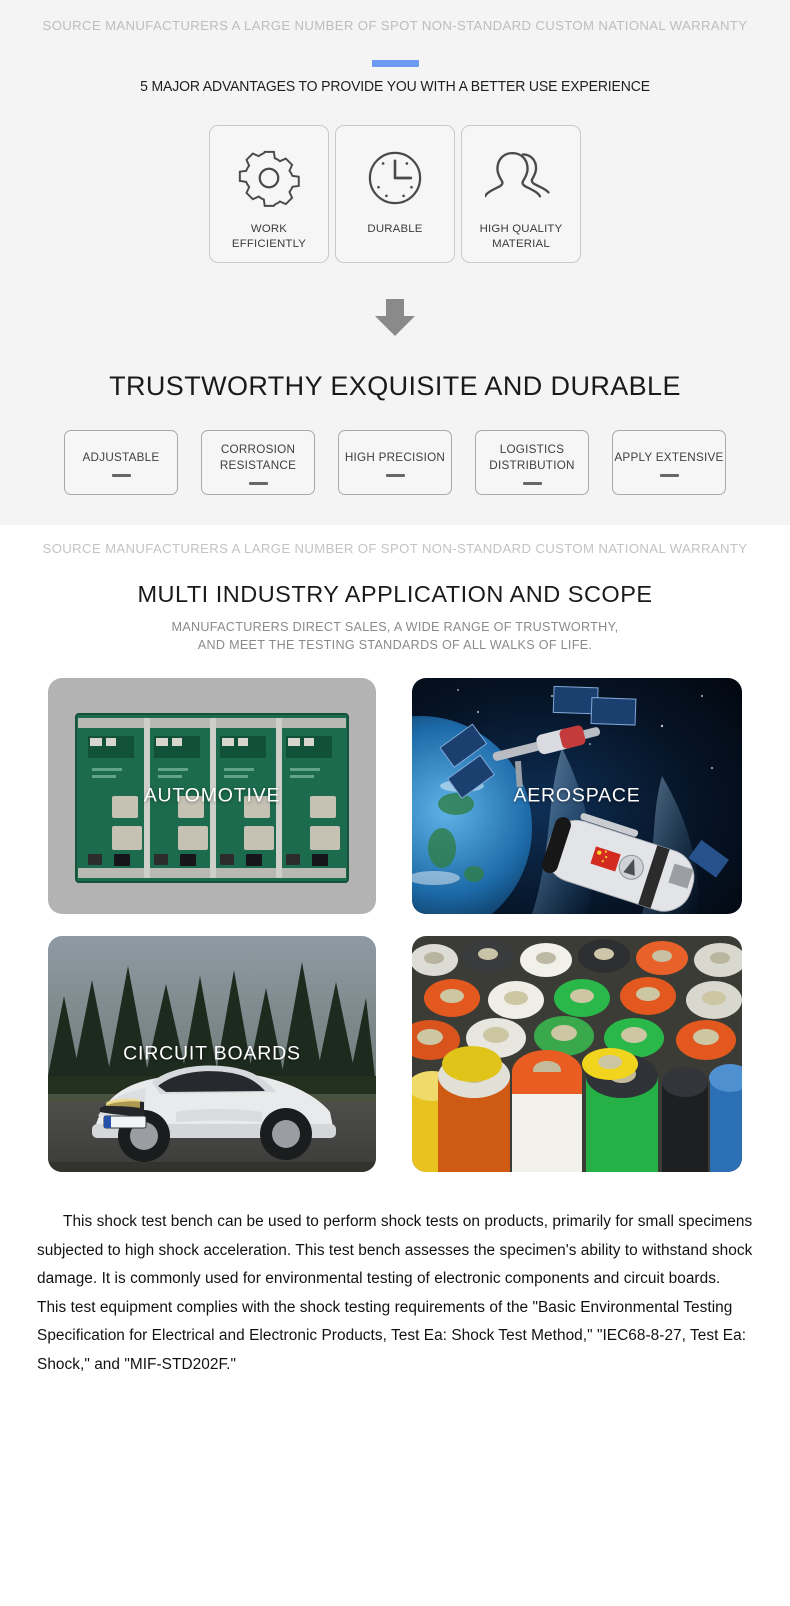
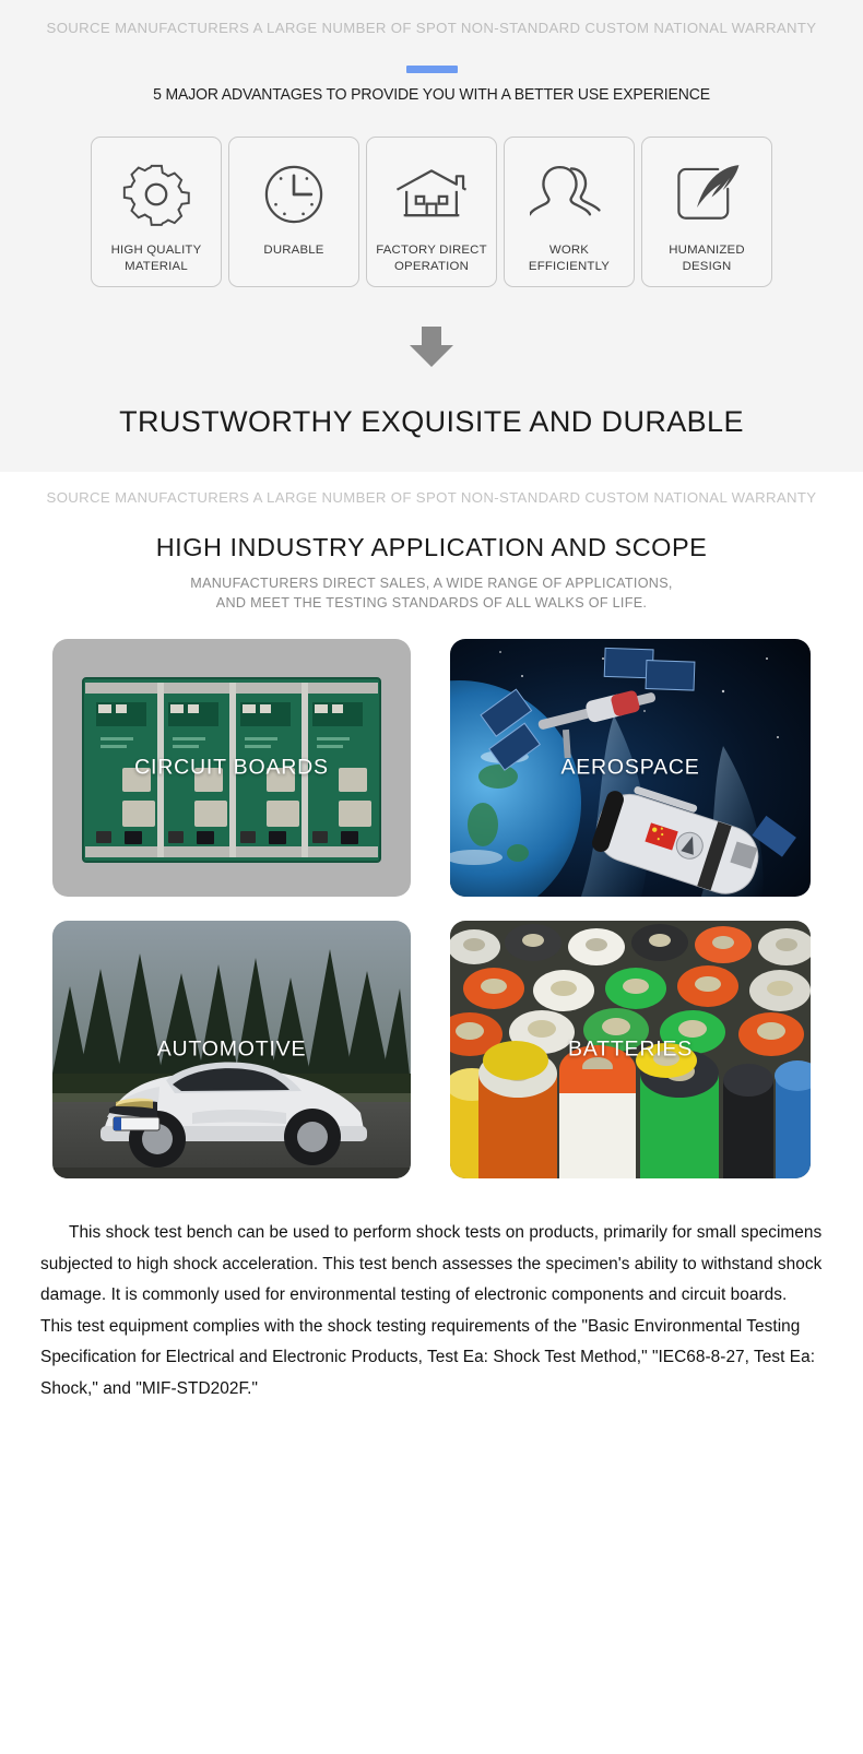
  SOURCE MANUFACTURERS A LARGE NUMBER OF SPOT NON-STANDARD CUSTOM NATIONAL WARRANTY
  5 MAJOR ADVANTAGES TO PROVIDE YOU WITH A BETTER USE EXPERIENCE
- WORK EFFICIENTLY
+ HIGH QUALITY MATERIAL
  DURABLE
+ FACTORY DIRECT OPERATION
- HIGH QUALITY MATERIAL
+ WORK EFFICIENTLY
+ HUMANIZED DESIGN
  TRUSTWORTHY EXQUISITE AND DURABLE
- ADJUSTABLE
- CORROSION RESISTANCE
- HIGH PRECISION
- LOGISTICS DISTRIBUTION
- APPLY EXTENSIVE
  SOURCE MANUFACTURERS A LARGE NUMBER OF SPOT NON-STANDARD CUSTOM NATIONAL WARRANTY
- MULTI INDUSTRY APPLICATION AND SCOPE
+ HIGH INDUSTRY APPLICATION AND SCOPE
- MANUFACTURERS DIRECT SALES, A WIDE RANGE OF TRUSTWORTHY,
+ MANUFACTURERS DIRECT SALES, A WIDE RANGE OF APPLICATIONS,
  AND MEET THE TESTING STANDARDS OF ALL WALKS OF LIFE.
- AUTOMOTIVE
+ CIRCUIT BOARDS
  AEROSPACE
- CIRCUIT BOARDS
+ AUTOMOTIVE
+ BATTERIES
  This shock test bench can be used to perform shock tests on products, primarily for small specimens subjected to high shock acceleration. This test bench assesses the specimen's ability to withstand shock damage. It is commonly used for environmental testing of electronic components and circuit boards. This test equipment complies with the shock testing requirements of the "Basic Environmental Testing Specification for Electrical and Electronic Products, Test Ea: Shock Test Method," "IEC68-8-27, Test Ea: Shock," and "MIF-STD202F."
